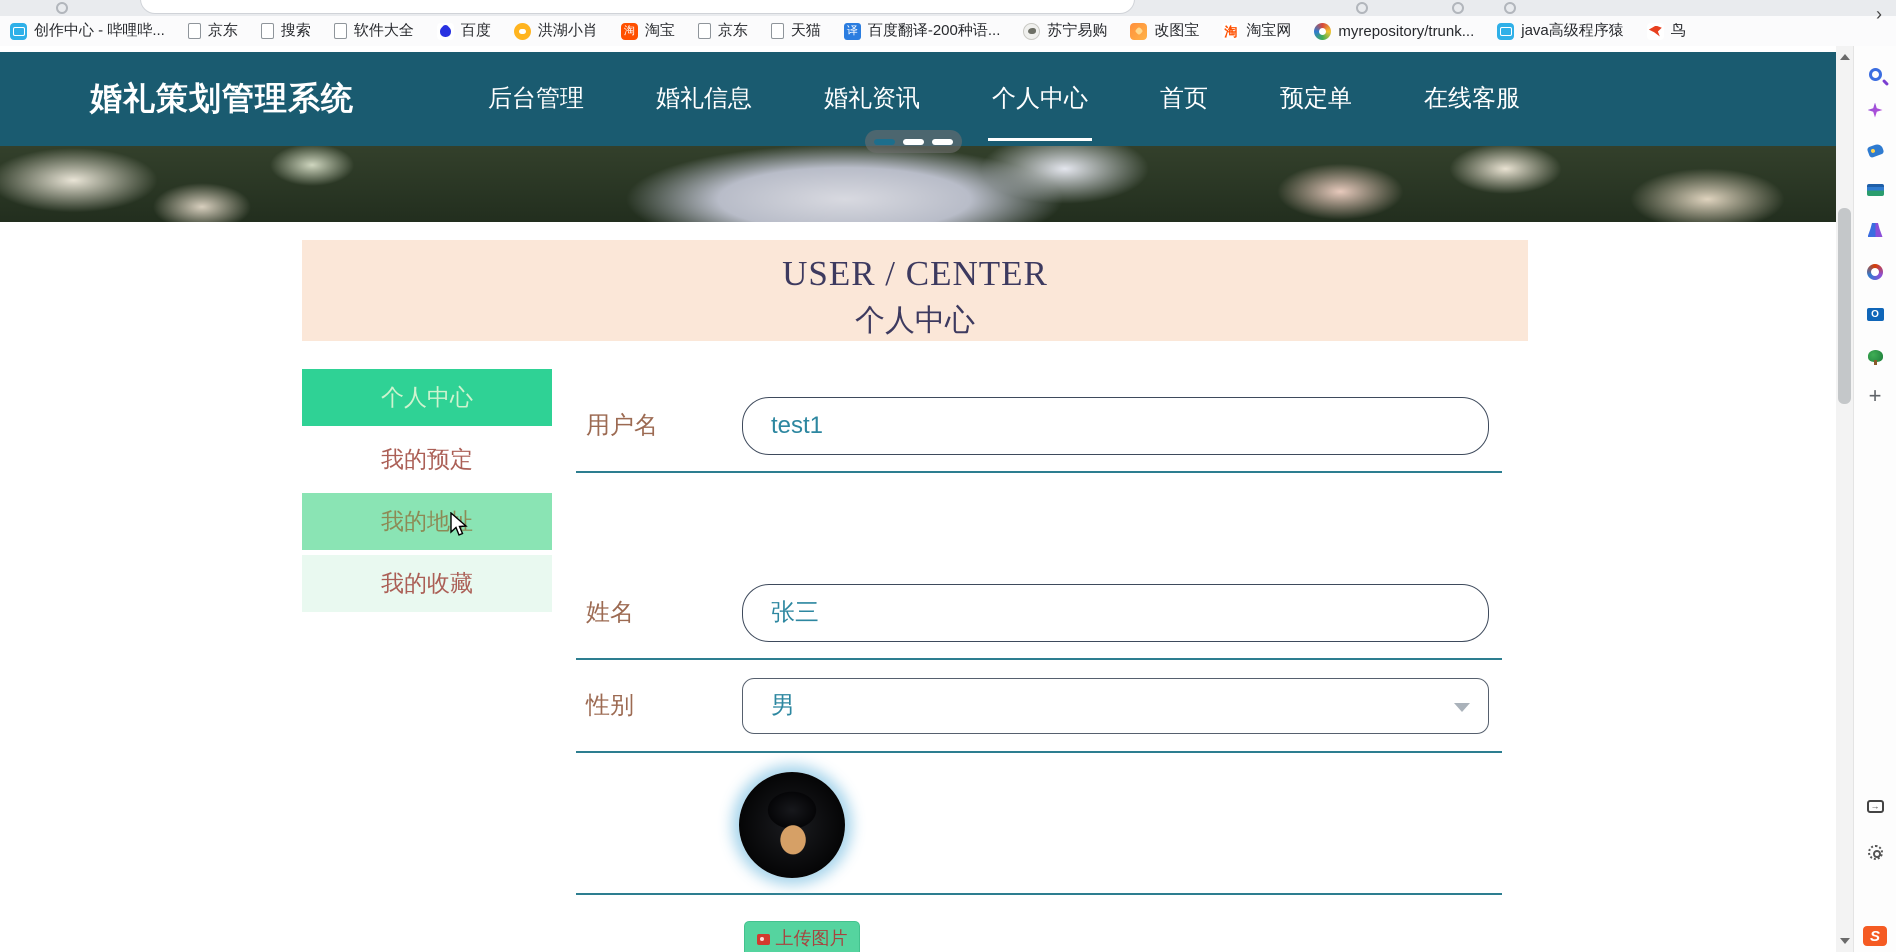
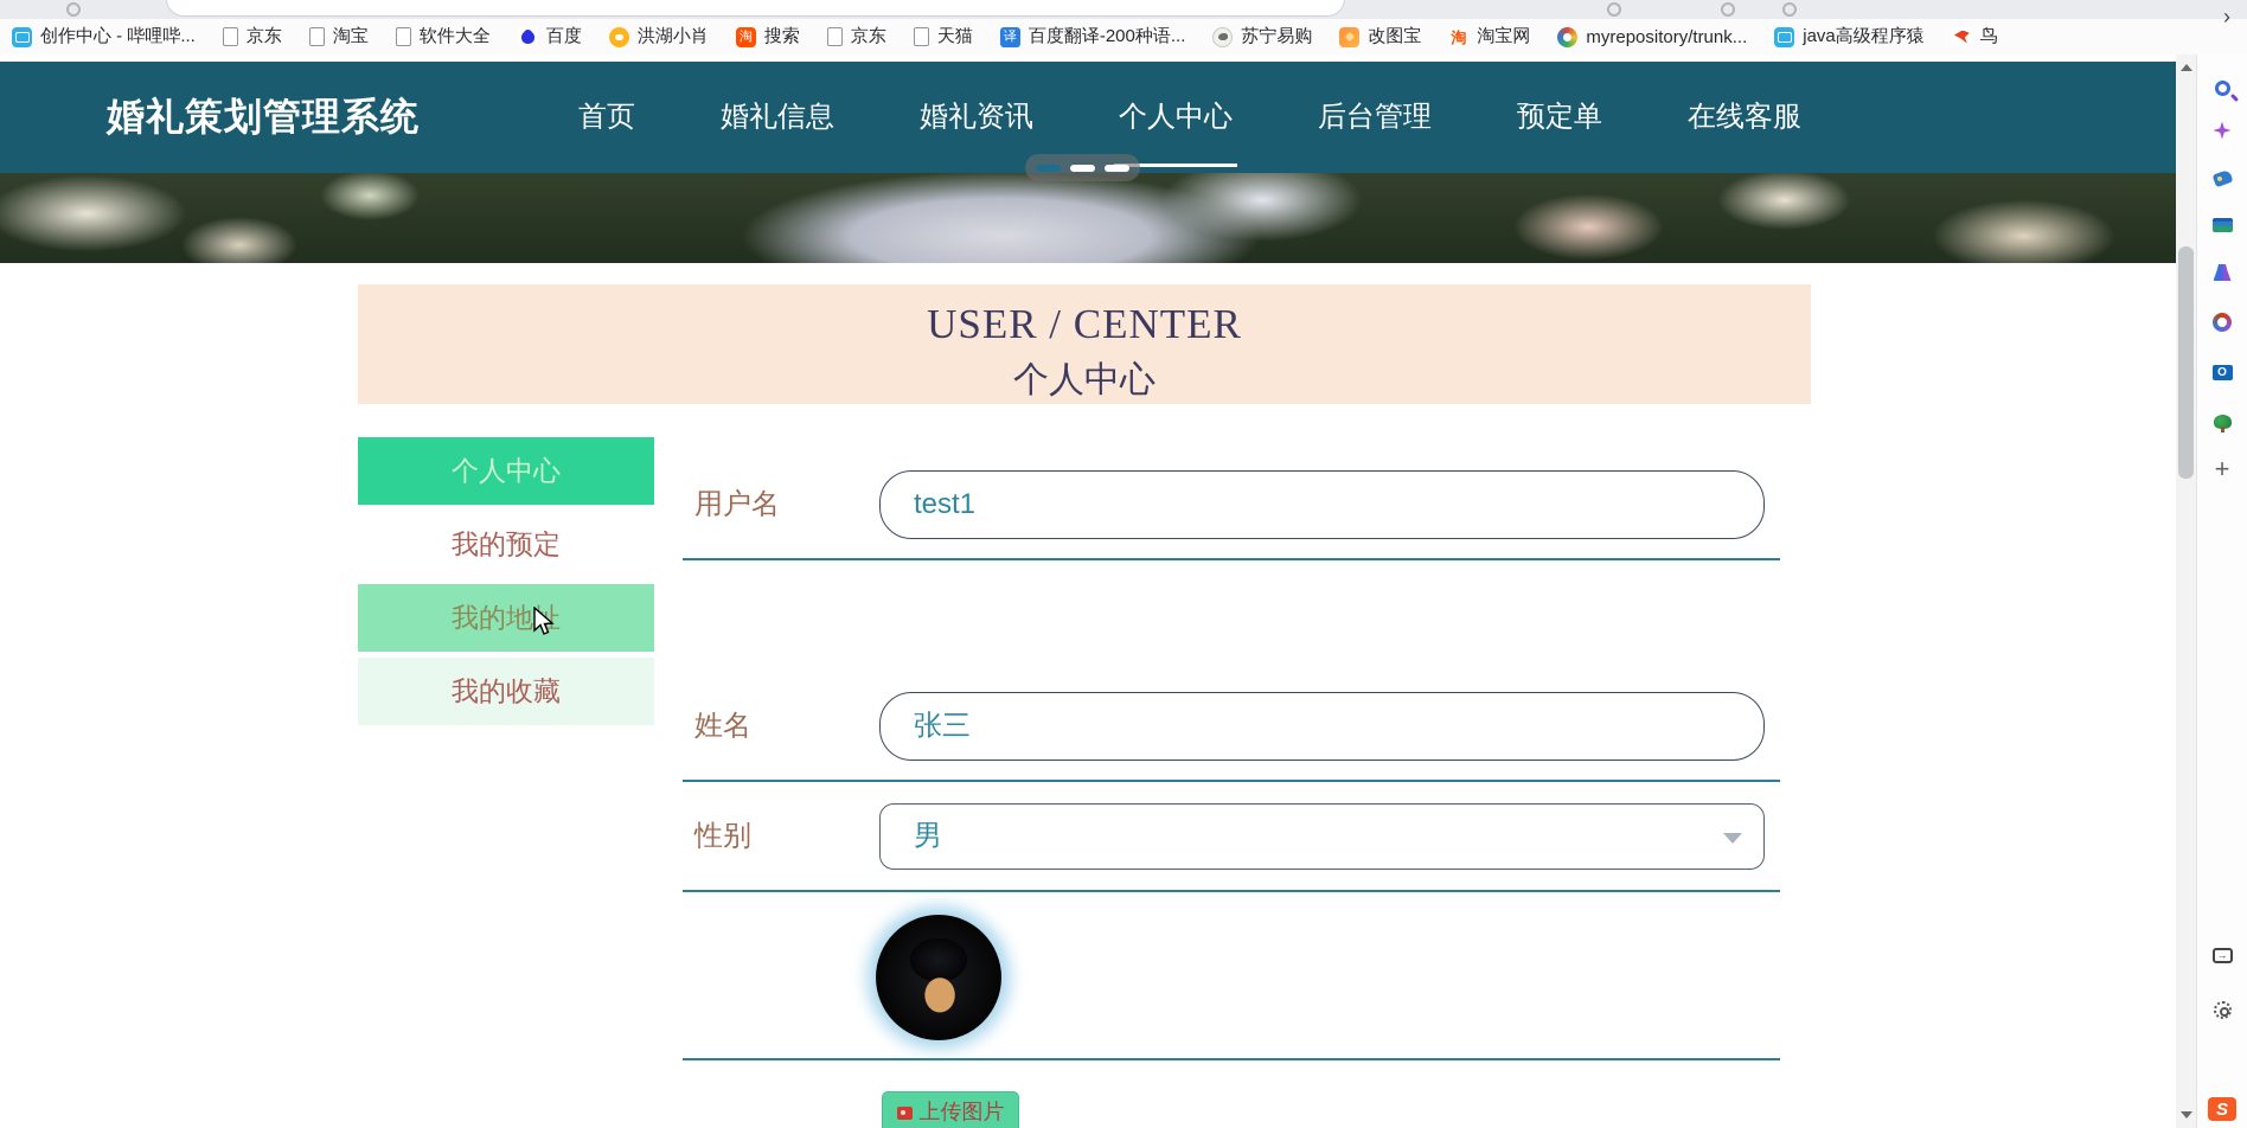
  创作中心 - 哔哩哔...
  京东
- 搜索
+ 淘宝
  软件大全
  百度
  洪湖小肖
- 淘宝
+ 搜索
  京东
  天猫
  百度翻译-200种语...
  苏宁易购
  改图宝
  淘宝网
  myrepository/trunk...
  java高级程序猿
  鸟
  ›
  婚礼策划管理系统
- 后台管理
+ 首页
  婚礼信息
  婚礼资讯
  个人中心
- 首页
+ 后台管理
  预定单
  在线客服
  USER / CENTER
  个人中心
  个人中心
  我的预定
  我的地址
  我的收藏
  用户名
  test1
  姓名
  张三
  性别
  男
  上传图片
  +
